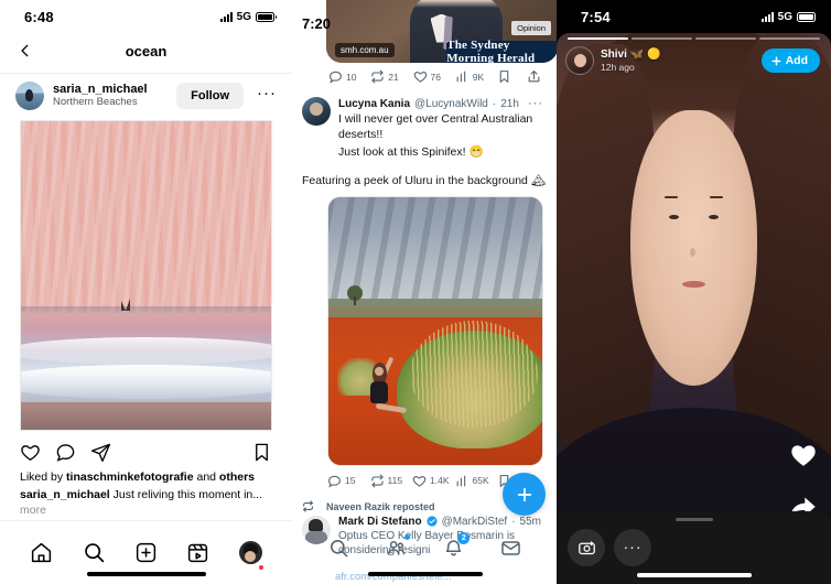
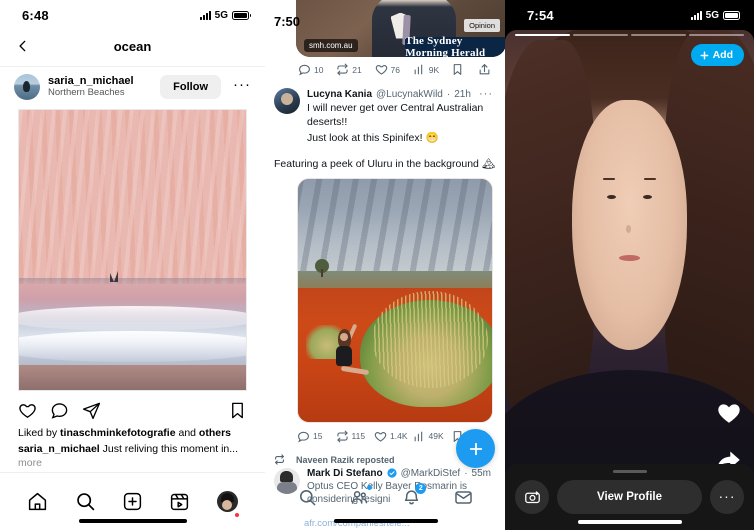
  6:48
  5G
  ocean
  saria_n_michael
  Northern Beaches
  Follow
  ···
  Liked by tinaschminkefotografie and others
  saria_n_michael Just reliving this moment in... more
- 7:20
+ 7:50
  Opinion
  smh.com.au
  The Sydney Morning Herald
  10
  21
  76
  9K
  Lucyna Kania
  @LucynakWild
  ·
  21h
  ···
  I will never get over Central Australian deserts!!
  Just look at this Spinifex! 😁
  Featuring a peek of Uluru in the background 🏔
  15
  115
  1.4K
- 65K
+ 49K
  Naveen Razik reposted
  Mark Di Stefano
  @MarkDiStef
  ·
  55m
  Optus CEO Klly Bayersmarin is onsidering resigni
  afr.com/companies/tele...
  7:54
  5G
- Shivi
- 🦋
- 🟡
- 12h ago
  Add
+ View Profile
  ···
